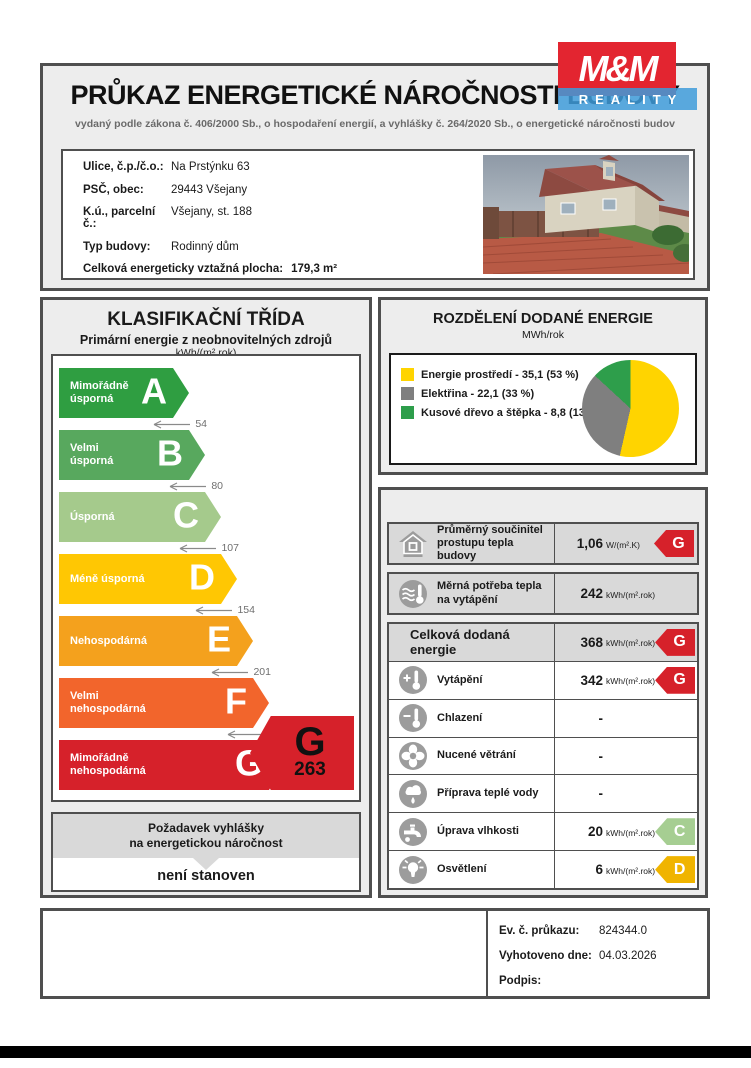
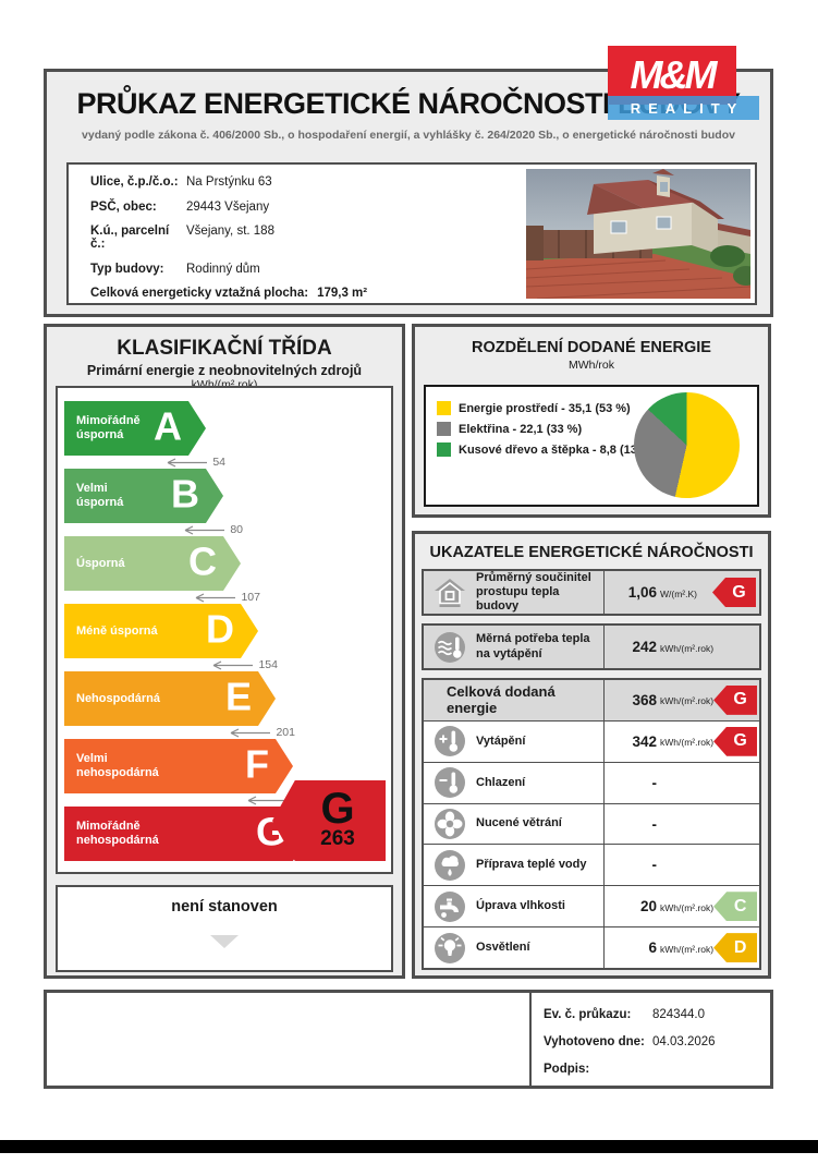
  M&M
  REALITY
  PRŮKAZ ENERGETICKÉ NÁROČNOSTI
  vydaný podle zákona č. 406/2000 Sb., o hospodaření energií, a vyhlášky č. 264/2020 Sb., o energetické náročnosti budov
  Ulice, č.p./č.o.:
  Na Prstýnku 63
  PSČ, obec:
  29443 Všejany
  K.ú., parcelní č.:
  Všejany, st. 188
  Typ budovy:
  Rodinný dům
  Celková energeticky vztažná plocha:
  179,3 m²
  KLASIFIKAČNÍ TŘÍDA
  Primární energie z neobnovitelných zdrojů
  kWh/(m².rok)
  Mimořádně
  úsporná
  A
  54
  Velmi
  úsporná
  B
  80
  Úsporná
  C
  107
  Méně úsporná
  D
  154
  Nehospodárná
  E
  201
  Velmi
  nehospodárná
  F
  Mimořádně
  nehospodárná
  G
  G
  263
- Požadavek vyhlášky
- na energetickou náročnost
  není stanoven
  ROZDĚLENÍ DODANÉ ENERGIE
  MWh/rok
  Energie prostředí - 35,1 (53 %)
  Elektřina - 22,1 (33 %)
  Kusové dřevo a štěpka - 8,8 (1
+ UKAZATELE ENERGETICKÉ NÁROČNOSTI
  Průměrný součinitel
  prostupu tepla budovy
  1,06
  W/(m².K)
  G
  Měrná potřeba tepla
  na vytápění
  242
  kWh/(m².rok)
  Celková dodaná energie
  368
  kWh/(m².rok)
  G
  Vytápění
  342
  kWh/(m².rok)
  G
  Chlazení
  -
  Nucené větrání
  -
  Příprava teplé vody
  -
  Úprava vlhkosti
  20
  kWh/(m².rok)
  C
  Osvětlení
  6
  kWh/(m².rok)
  D
  Ev. č. průkazu:
  824344.0
  Vyhotoveno dne:
  04.03.2026
  Podpis:
